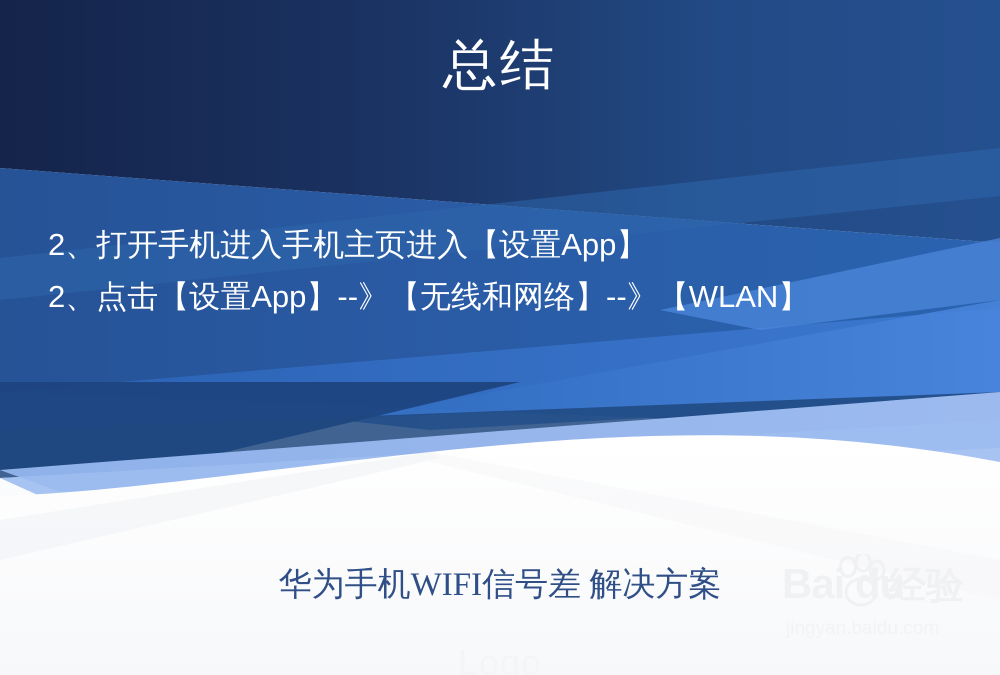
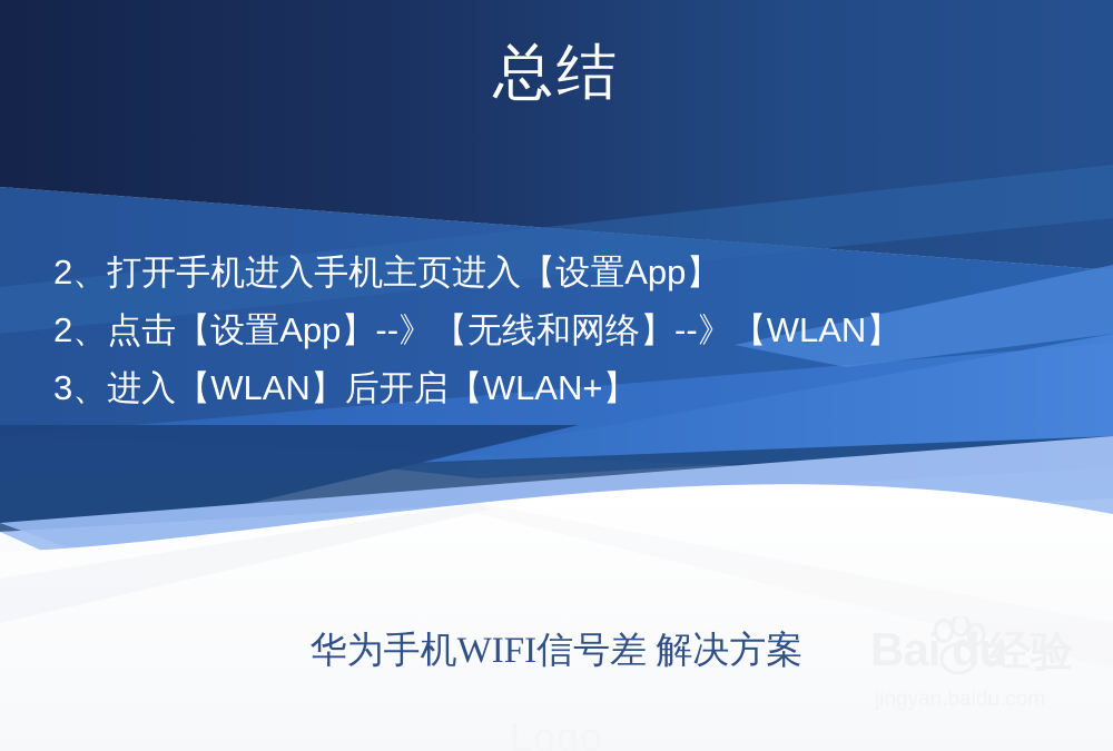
  总结
  2、打开手机进入手机主页进入【设置App】
  2、点击【设置App】--》【无线和网络】--》【WLAN】
+ 3、进入【WLAN】后开启【WLAN+】
  华为手机WIFI信号差 解决方案
